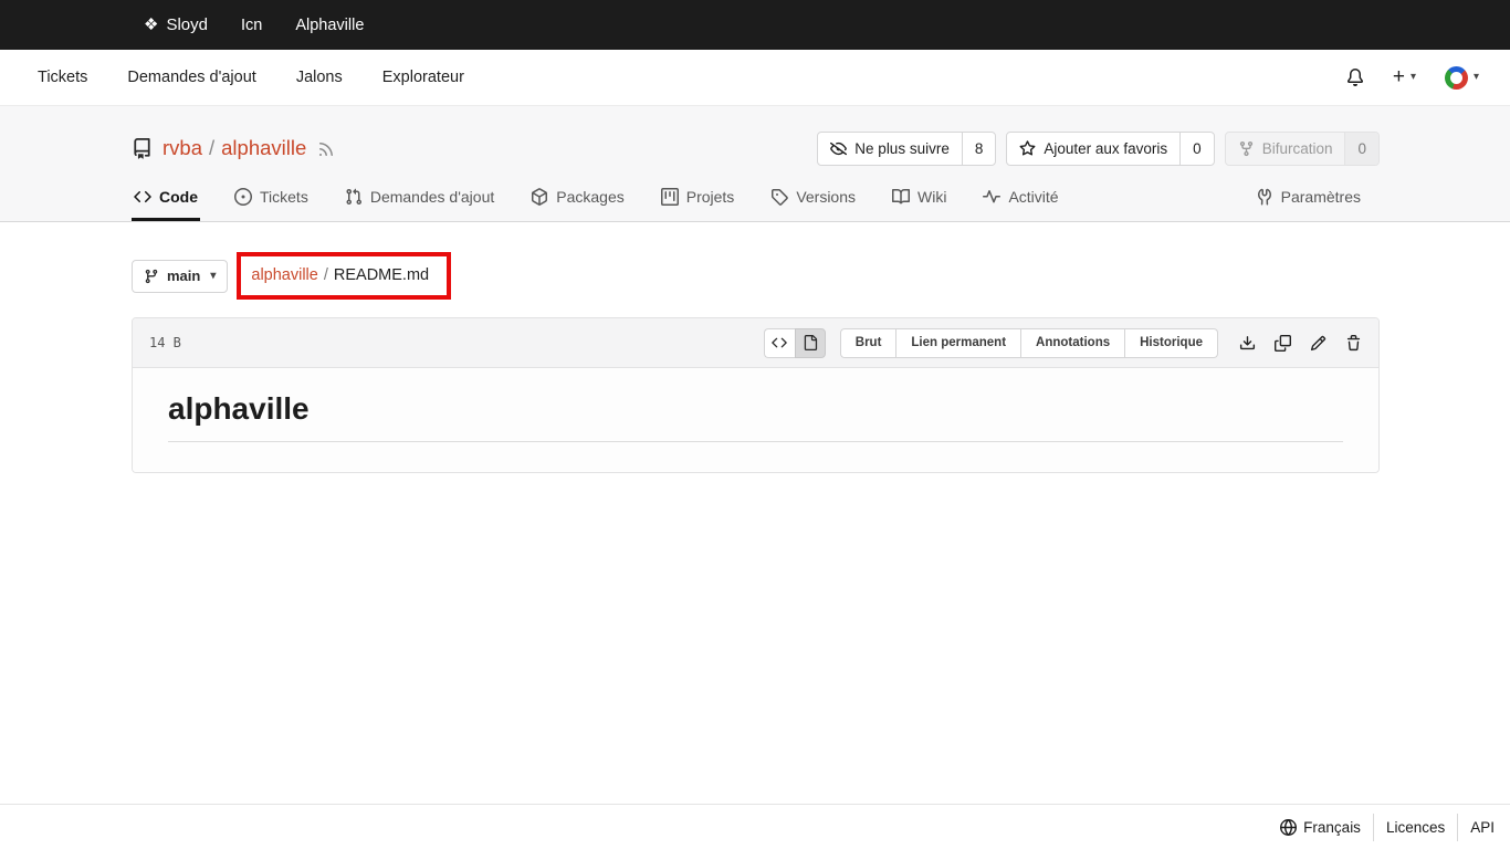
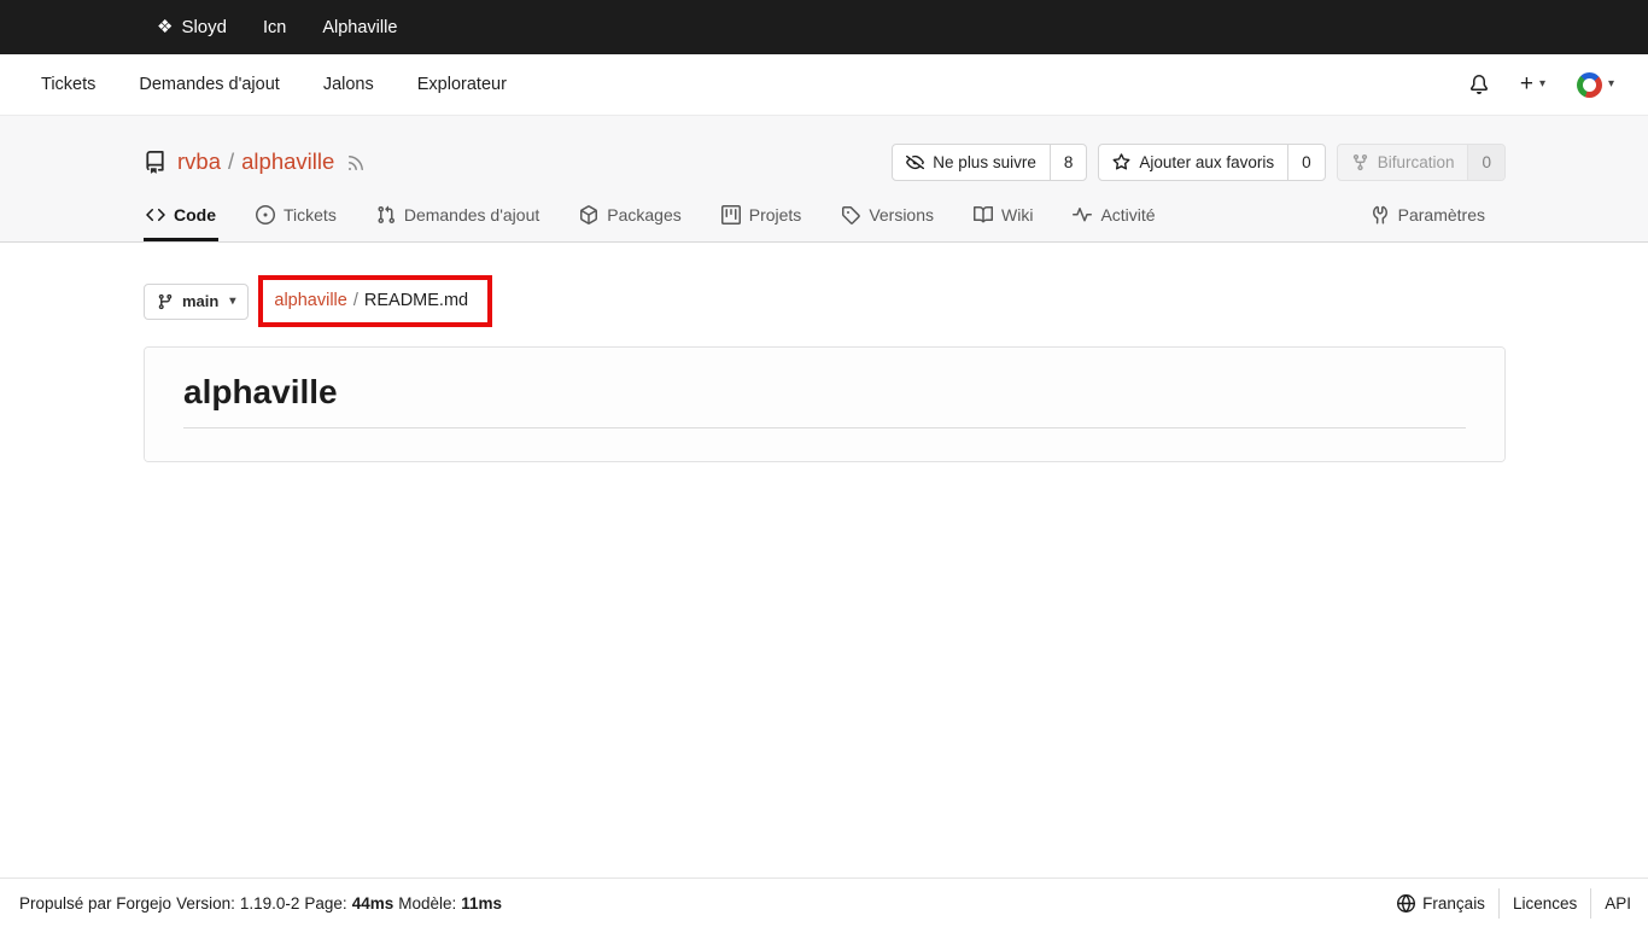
  ❖
  Sloyd
  Icn
  Alphaville
  Tickets
  Demandes d'ajout
  Jalons
  Explorateur
  +
  ▾
  ▾
  rvba
  /
  alphaville
  Ne plus suivre
  8
  Ajouter aux favoris
  0
  Bifurcation
  0
  Code
  Tickets
  Demandes d'ajout
  Packages
  Projets
  Versions
  Wiki
  Activité
  Paramètres
  main
  ▾
  alphaville
  /
  README.md
- 14 B
- Brut
- Lien permanent
- Annotations
- Historique
  alphaville
+ Propulsé par Forgejo
+ Version:
+ 1.19.0-2
+ Page:
+ 44ms
+ Modèle:
+ 11ms
  Français
  Licences
  API
